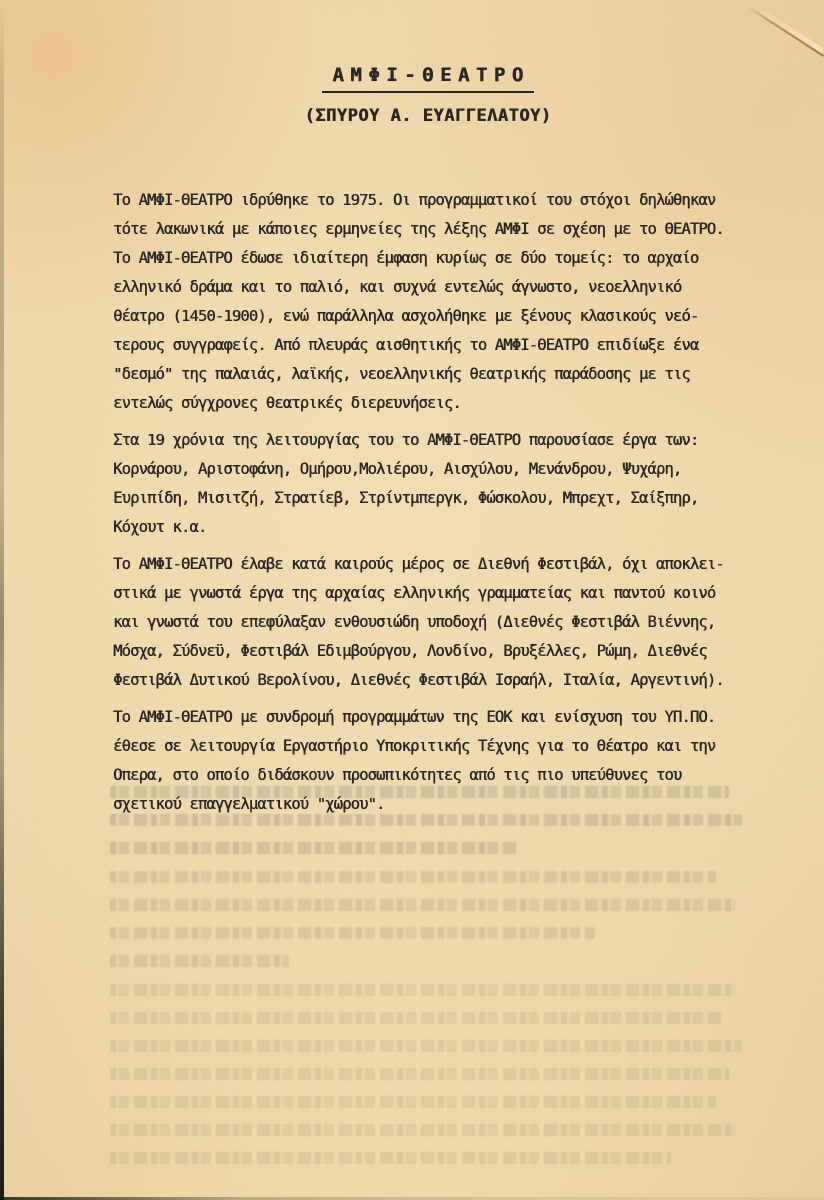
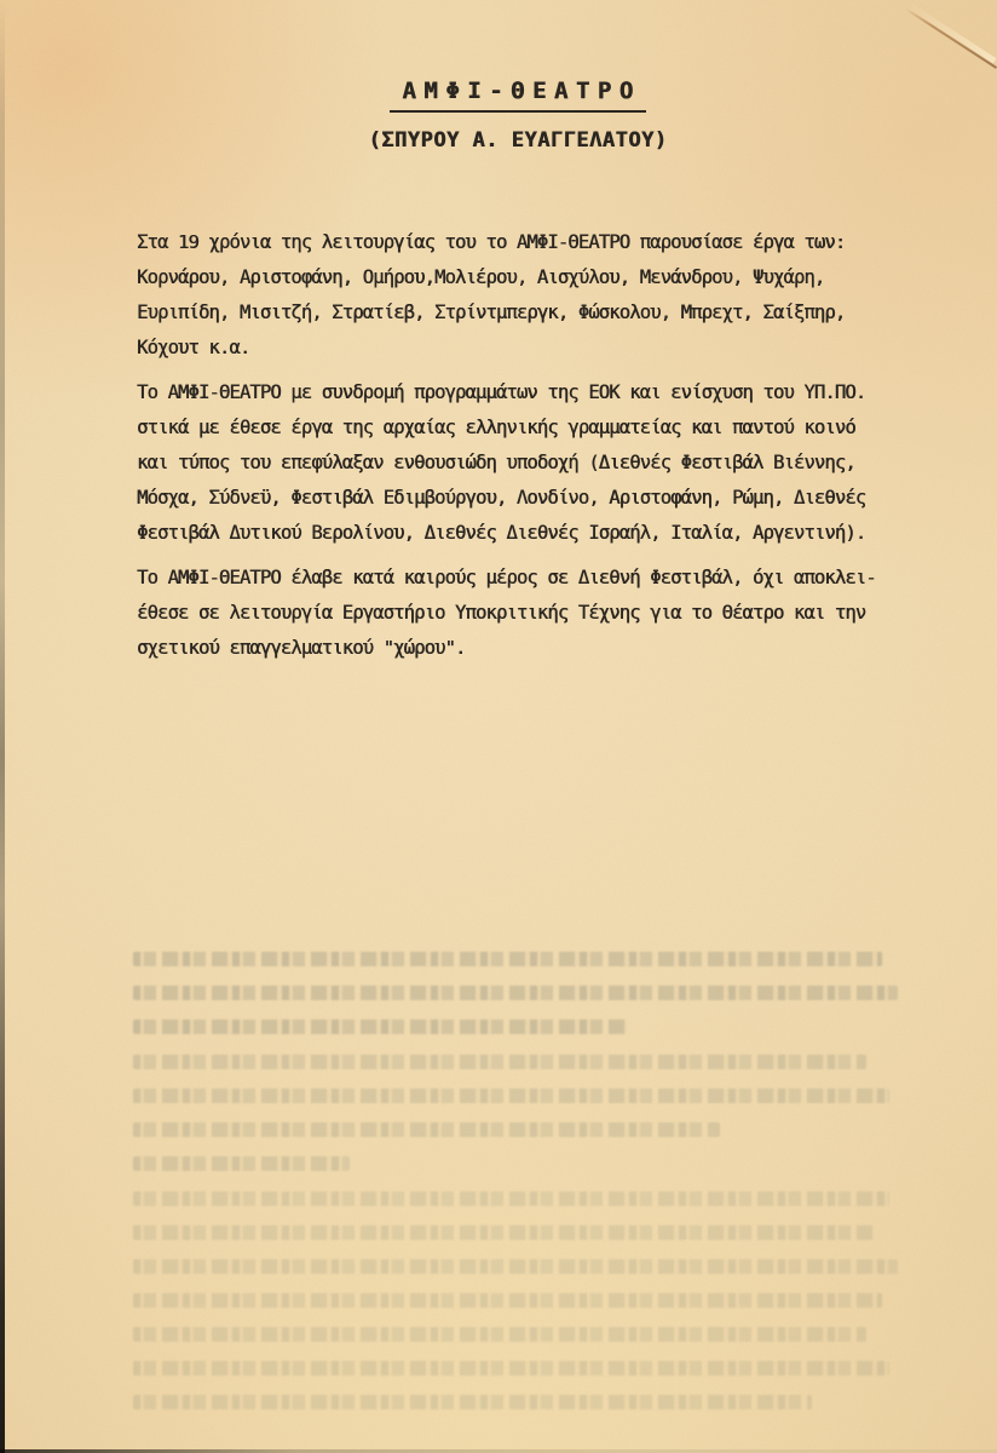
  ΑΜΦΙ-ΘΕΑΤΡΟ
  (ΣΠΥΡΟΥ Α. ΕΥΑΓΓΕΛΑΤΟΥ)
- Το ΑΜΦΙ-ΘΕΑΤΡΟ ιδρύθηκε το 1975. Οι προγραμματικοί του στόχοι δηλώθηκαν
- τότε λακωνικά με κάποιες ερμηνείες της λέξης ΑΜΦΙ σε σχέση με το ΘΕΑΤΡΟ.
- Το ΑΜΦΙ-ΘΕΑΤΡΟ έδωσε ιδιαίτερη έμφαση κυρίως σε δύο τομείς: το αρχαίο
- ελληνικό δράμα και το παλιό, και συχνά εντελώς άγνωστο, νεοελληνικό
- θέατρο (1450-1900), ενώ παράλληλα ασχολήθηκε με ξένους κλασικούς νεό-
- τερους συγγραφείς. Από πλευράς αισθητικής το ΑΜΦΙ-ΘΕΑΤΡΟ επιδίωξε ένα
- "δεσμό" της παλαιάς, λαϊκής, νεοελληνικής θεατρικής παράδοσης με τις
- εντελώς σύγχρονες θεατρικές διερευνήσεις.
  Στα 19 χρόνια της λειτουργίας του το ΑΜΦΙ-ΘΕΑΤΡΟ παρουσίασε έργα των:
  Κορνάρου, Αριστοφάνη, Ομήρου,Μολιέρου, Αισχύλου, Μενάνδρου, Ψυχάρη,
  Ευριπίδη, Μισιτζή, Στρατίεβ, Στρίντμπεργκ, Φώσκολου, Μπρεχτ, Σαίξπηρ,
  Κόχουτ κ.α.
- Το ΑΜΦΙ-ΘΕΑΤΡΟ έλαβε κατά καιρούς μέρος σε Διεθνή Φεστιβάλ, όχι αποκλει-
+ Το ΑΜΦΙ-ΘΕΑΤΡΟ με συνδρομή προγραμμάτων της ΕΟΚ και ενίσχυση του ΥΠ.ΠΟ.
- στικά με γνωστά έργα της αρχαίας ελληνικής γραμματείας και παντού κοινό
+ στικά με έθεσε έργα της αρχαίας ελληνικής γραμματείας και παντού κοινό
- και γνωστά του επεφύλαξαν ενθουσιώδη υποδοχή (Διεθνές Φεστιβάλ Βιέννης,
+ και τύπος του επεφύλαξαν ενθουσιώδη υποδοχή (Διεθνές Φεστιβάλ Βιέννης,
- Μόσχα, Σύδνεϋ, Φεστιβάλ Εδιμβούργου, Λονδίνο, Βρυξέλλες, Ρώμη, Διεθνές
+ Μόσχα, Σύδνεϋ, Φεστιβάλ Εδιμβούργου, Λονδίνο, Αριστοφάνη, Ρώμη, Διεθνές
- Φεστιβάλ Δυτικού Βερολίνου, Διεθνές Φεστιβάλ Ισραήλ, Ιταλία, Αργεντινή).
+ Φεστιβάλ Δυτικού Βερολίνου, Διεθνές Διεθνές Ισραήλ, Ιταλία, Αργεντινή).
- Το ΑΜΦΙ-ΘΕΑΤΡΟ με συνδρομή προγραμμάτων της ΕΟΚ και ενίσχυση του ΥΠ.ΠΟ.
+ Το ΑΜΦΙ-ΘΕΑΤΡΟ έλαβε κατά καιρούς μέρος σε Διεθνή Φεστιβάλ, όχι αποκλει-
  έθεσε σε λειτουργία Εργαστήριο Υποκριτικής Τέχνης για το Θέατρο και την
- Οπερα, στο οποίο διδάσκουν προσωπικότητες από τις πιο υπεύθυνες του
  σχετικού επαγγελματικού "χώρου".
